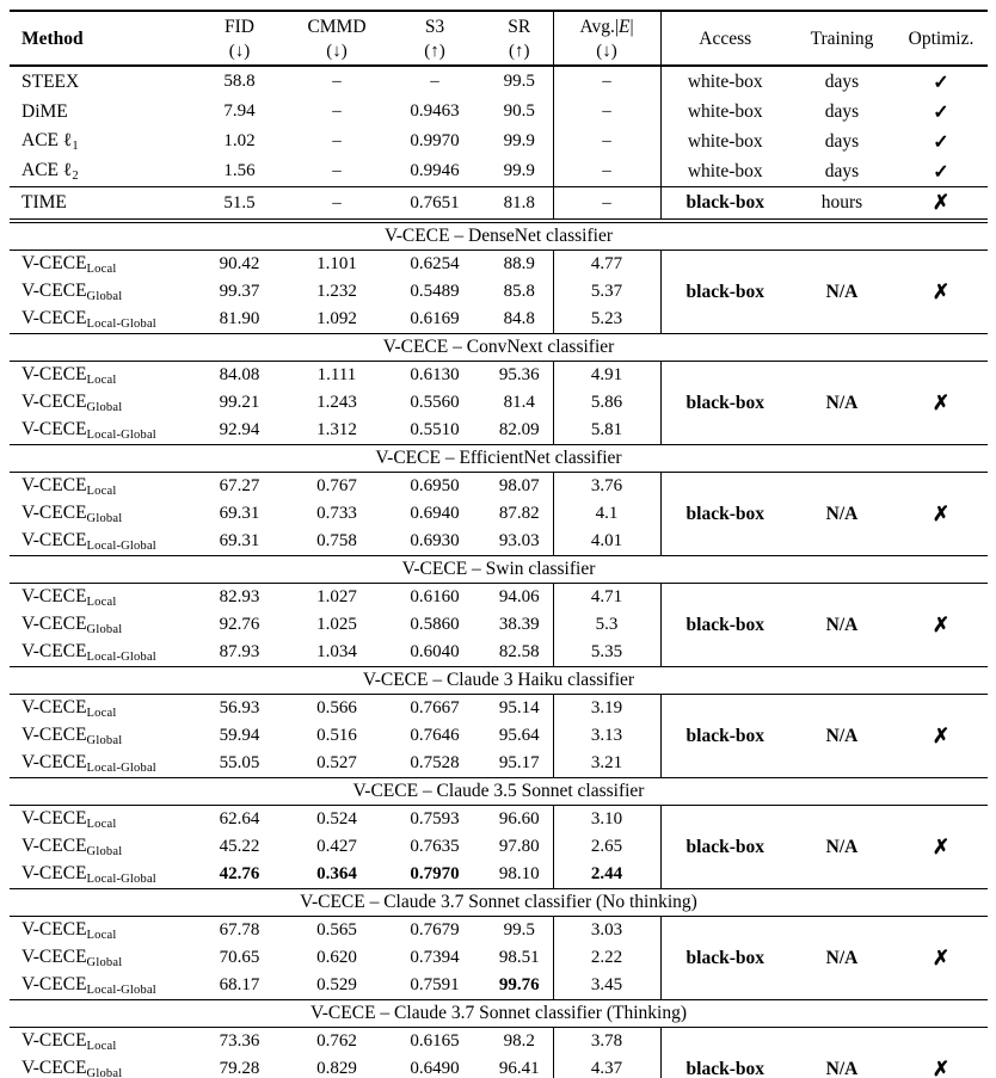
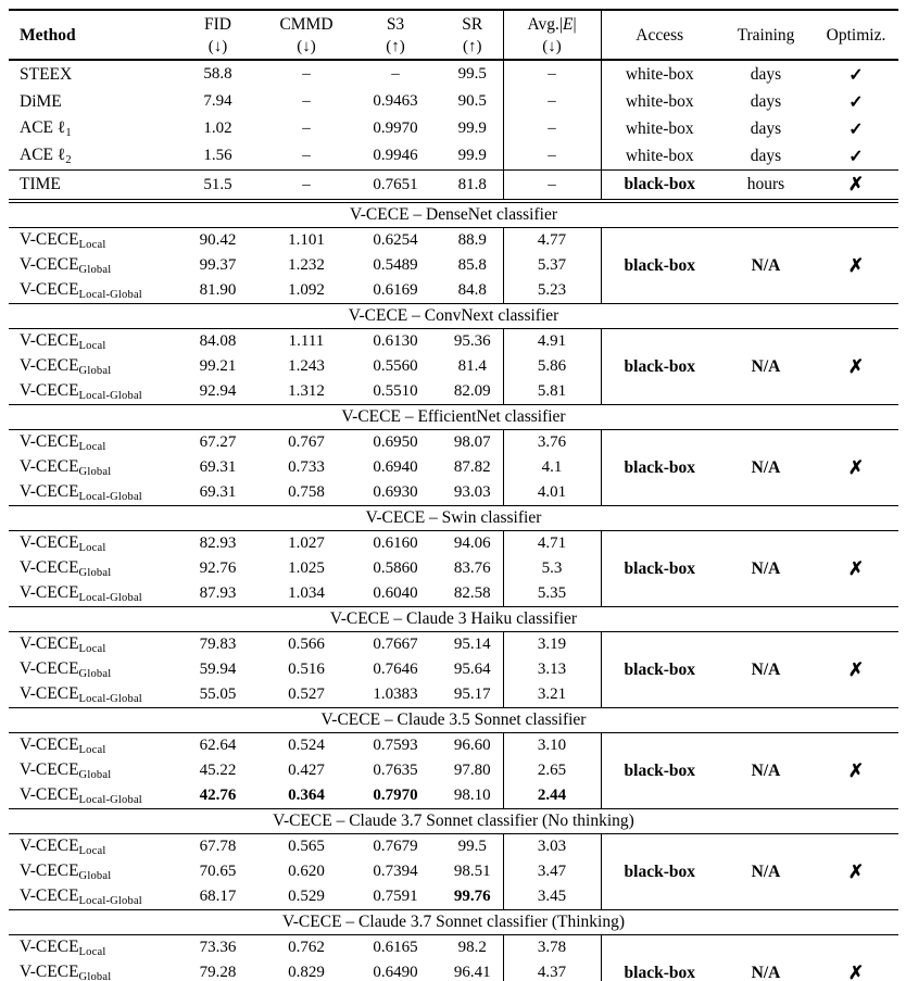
  Method	FID(↓)	CMMD(↓)	S3(↑)	SR(↑)	Avg.|E|(↓)	Access	Training	Optimiz.
  STEEX	58.8	–	–	99.5	–	white-box	days	✓
  DiME	7.94	–	0.9463	90.5	–	white-box	days	✓
  ACE ℓ1	1.02	–	0.9970	99.9	–	white-box	days	✓
  ACE ℓ2	1.56	–	0.9946	99.9	–	white-box	days	✓
  TIME	51.5	–	0.7651	81.8	–	black-box	hours	✗
  V-CECE – DenseNet classifier
  V-CECELocal	90.42	1.101	0.6254	88.9	4.77	black-box	N/A	✗
  V-CECEGlobal	99.37	1.232	0.5489	85.8	5.37
  V-CECELocal-Global	81.90	1.092	0.6169	84.8	5.23
  V-CECE – ConvNext classifier
  V-CECELocal	84.08	1.111	0.6130	95.36	4.91	black-box	N/A	✗
  V-CECEGlobal	99.21	1.243	0.5560	81.4	5.86
  V-CECELocal-Global	92.94	1.312	0.5510	82.09	5.81
  V-CECE – EfficientNet classifier
  V-CECELocal	67.27	0.767	0.6950	98.07	3.76	black-box	N/A	✗
  V-CECEGlobal	69.31	0.733	0.6940	87.82	4.1
  V-CECELocal-Global	69.31	0.758	0.6930	93.03	4.01
  V-CECE – Swin classifier
  V-CECELocal	82.93	1.027	0.6160	94.06	4.71	black-box	N/A	✗
- V-CECEGlobal	92.76	1.025	0.5860	38.39	5.3
+ V-CECEGlobal	92.76	1.025	0.5860	83.76	5.3
  V-CECELocal-Global	87.93	1.034	0.6040	82.58	5.35
  V-CECE – Claude 3 Haiku classifier
- V-CECELocal	56.93	0.566	0.7667	95.14	3.19	black-box	N/A	✗
+ V-CECELocal	79.83	0.566	0.7667	95.14	3.19	black-box	N/A	✗
  V-CECEGlobal	59.94	0.516	0.7646	95.64	3.13
- V-CECELocal-Global	55.05	0.527	0.7528	95.17	3.21
+ V-CECELocal-Global	55.05	0.527	1.0383	95.17	3.21
  V-CECE – Claude 3.5 Sonnet classifier
  V-CECELocal	62.64	0.524	0.7593	96.60	3.10	black-box	N/A	✗
  V-CECEGlobal	45.22	0.427	0.7635	97.80	2.65
  V-CECELocal-Global	42.76	0.364	0.7970	98.10	2.44
  V-CECE – Claude 3.7 Sonnet classifier (No thinking)
  V-CECELocal	67.78	0.565	0.7679	99.5	3.03	black-box	N/A	✗
- V-CECEGlobal	70.65	0.620	0.7394	98.51	2.22
+ V-CECEGlobal	70.65	0.620	0.7394	98.51	3.47
  V-CECELocal-Global	68.17	0.529	0.7591	99.76	3.45
  V-CECE – Claude 3.7 Sonnet classifier (Thinking)
  V-CECELocal	73.36	0.762	0.6165	98.2	3.78	black-box	N/A	✗
  V-CECEGlobal	79.28	0.829	0.6490	96.41	4.37
